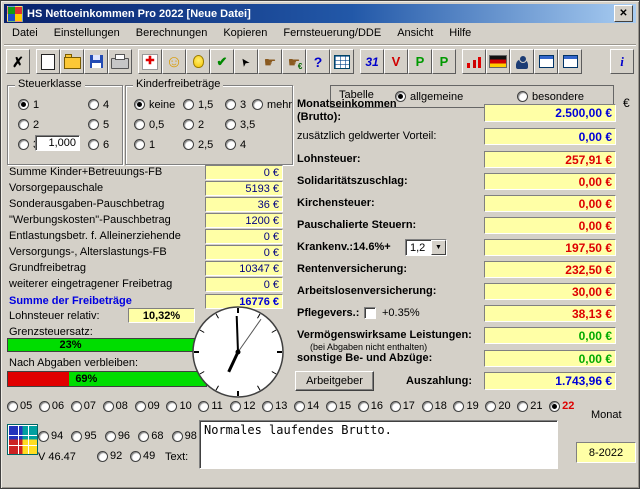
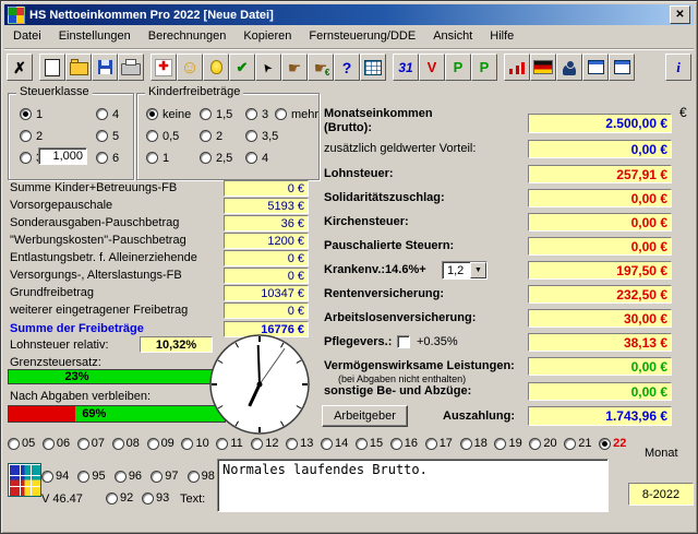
  HS Nettoeinkommen Pro 2022 [Neue Datei]
  ✕
  Datei
  Einstellungen
  Berechnungen
  Kopieren
  Fernsteuerung/DDE
  Ansicht
  Hilfe
  ✗
  ✚
  ☺
  ✔
  ☛
  ☛
  ?
  31
  V
  P
  P
  i
  Steuerklasse
  1
  2
  4
  5
  6
  1,000
  Kinderfreibeträge
  keine
  0,5
  1
  1,5
  2
  2,5
  3
  3,5
  4
  mehr
  Summe Kinder+Betreuungs-FB
  0 €
  Vorsorgepauschale
  5193 €
  Sonderausgaben-Pauschbetrag
  36 €
  "Werbungskosten"-Pauschbetrag
  1200 €
  Entlastungsbetr. f. Alleinerziehende
  0 €
  Versorgungs-, Alterslastungs-FB
  0 €
  Grundfreibetrag
  10347 €
  weiterer eingetragener Freibetrag
  0 €
  Summe der Freibeträge
  16776 €
  Lohnsteuer relativ:
  10,32%
  Grenzsteuersatz:
  23%
  Nach Abgaben verbleiben:
  69%
- Tabelle
- allgemeine
- besondere
  €
  Monatseinkommen
  (Brutto):
  2.500,00 €
  zusätzlich geldwerter Vorteil:
  0,00 €
  Lohnsteuer:
  257,91 €
  Solidaritätszuschlag:
  0,00 €
  Kirchensteuer:
  0,00 €
  Pauschalierte Steuern:
  0,00 €
  Krankenv.:14.6%+
  1,2
  197,50 €
  Rentenversicherung:
  232,50 €
  Arbeitslosenversicherung:
  30,00 €
  Pflegevers.:
  +0.35%
  38,13 €
  Vermögenswirksame Leistungen:
  0,00 €
  (bei Abgaben nicht enthalten)
  sonstige Be- und Abzüge:
  0,00 €
  Arbeitgeber
  Auszahlung:
  1.743,96 €
  05
  06
  07
  08
  09
  10
  11
  12
  13
  14
  15
  16
  17
  18
  19
  20
  21
  22
  Monat
  94
  95
  96
- 68
+ 97
  98
  V 46.47
  92
- 49
+ 93
  Text:
  Normales laufendes Brutto.
  8-2022
